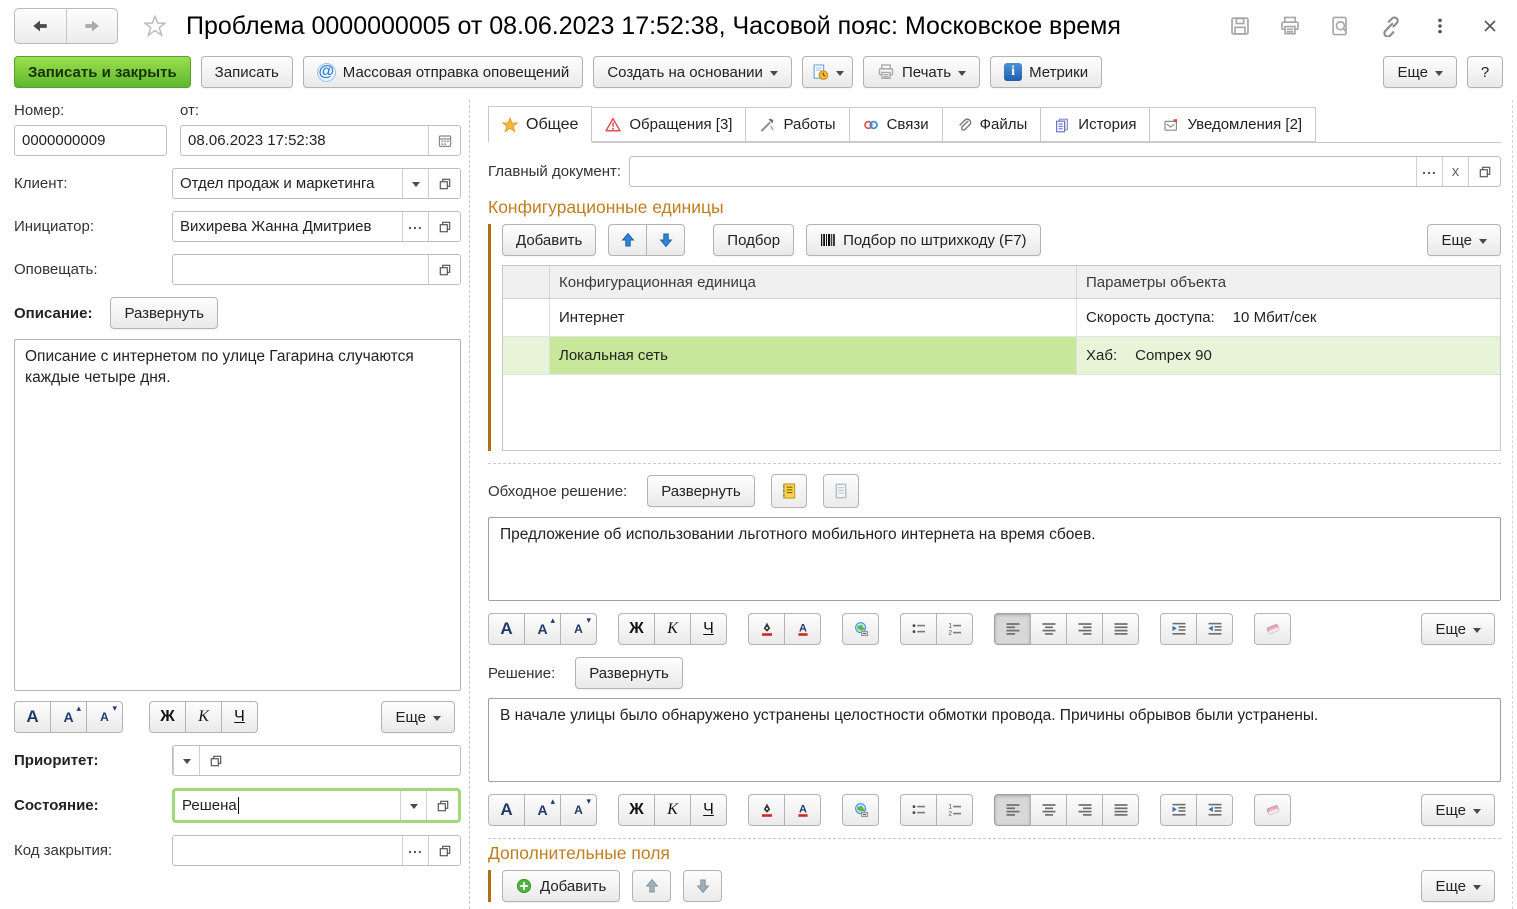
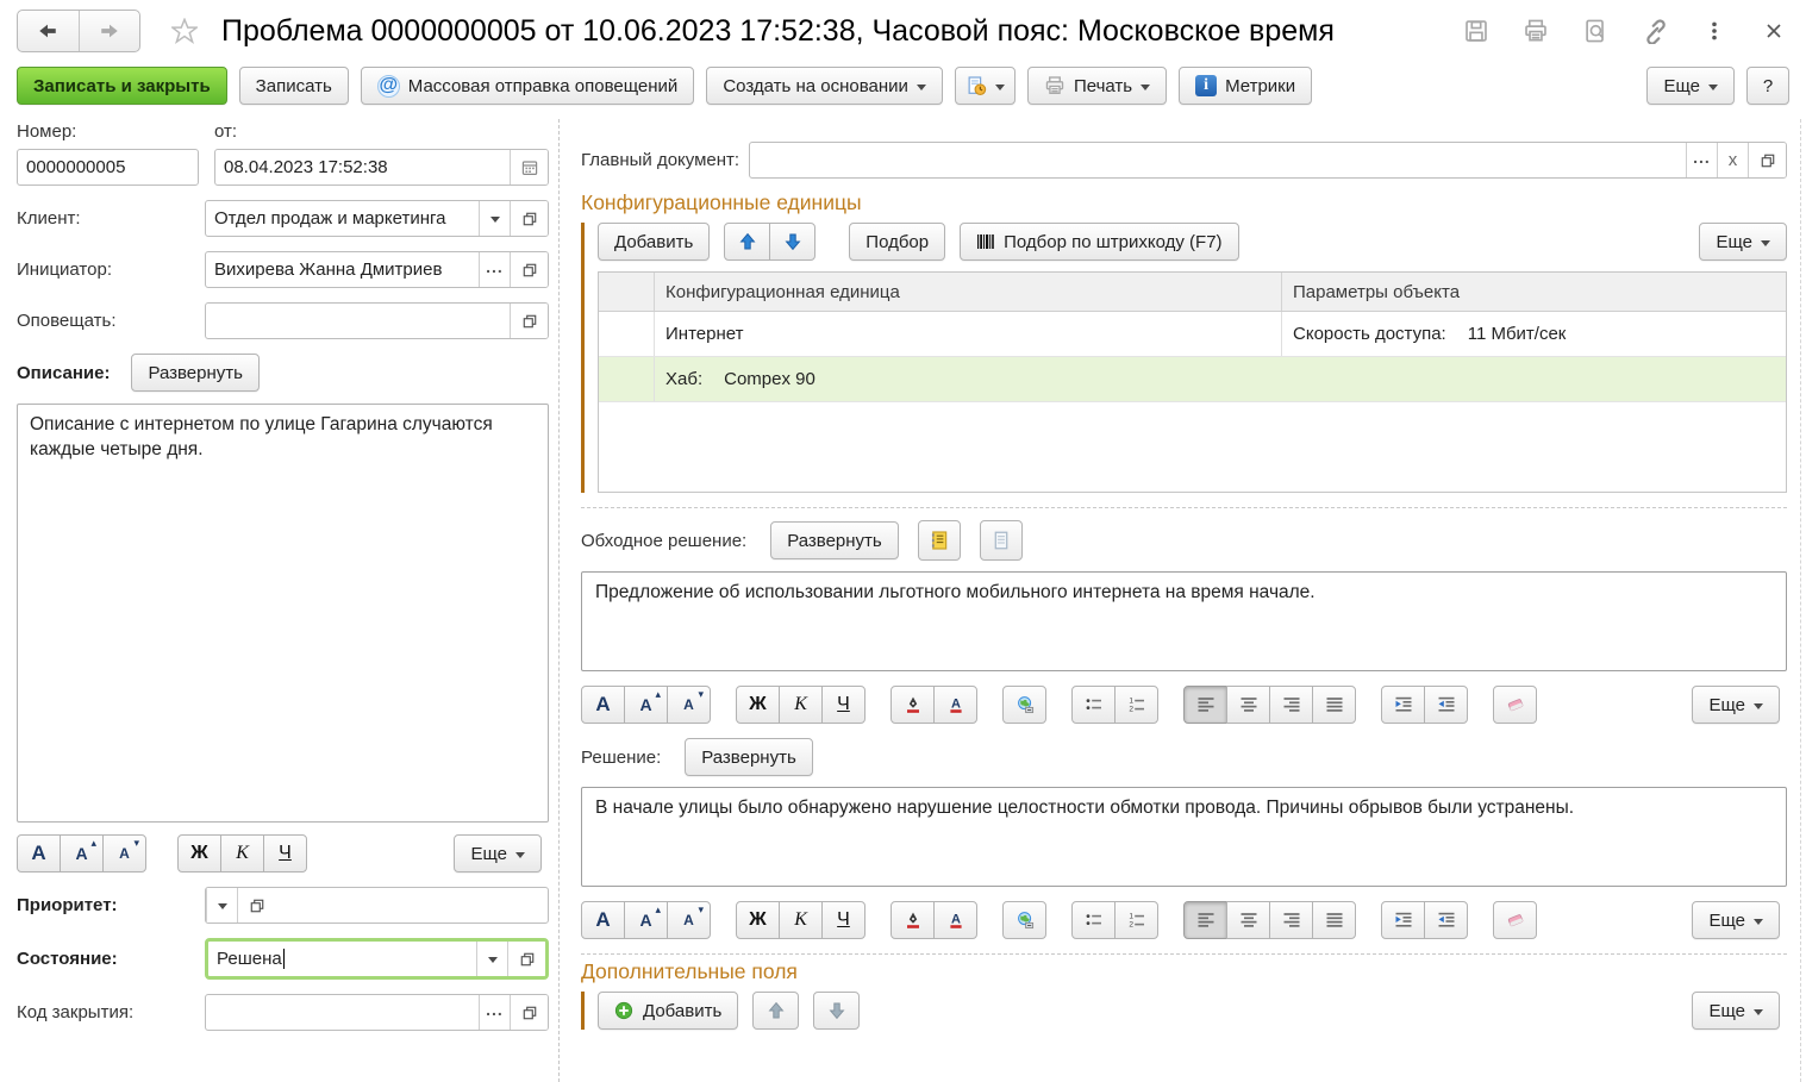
- Проблема 0000000005 от 08.06.2023 17:52:38, Часовой пояс: Московское время
+ Проблема 0000000005 от 10.06.2023 17:52:38, Часовой пояс: Московское время
  Записать и закрыть
  Записать
  @
  Массовая отправка оповещений
  Создать на основании
  Печать
  i
  Метрики
  Еще
  ?
  Номер:
- 0000000009
+ 0000000005
  от:
- 08.06.2023 17:52:38
+ 08.04.2023 17:52:38
  Клиент:
  Отдел продаж и маркетинга
  Инициатор:
  Вихирева Жанна Дмитриев
  ...
  Оповещать:
  Описание:
  Развернуть
  Описание с интернетом по улице Гагарина случаются каждые четыре дня.
  A
  A
  ▴
  A
  ▾
  Ж
  К
  Ч
  Еще
  Приоритет:
  Состояние:
  Решена
  Код закрытия:
  ...
- Общее
- Обращения [3]
- Работы
- Связи
- Файлы
- История
- Уведомления [2]
  Главный документ:
  ...
  x
  Конфигурационные единицы
  Добавить
  Подбор
  Подбор по штрихкоду (F7)
  Еще
  Конфигурационная единица
  Параметры объекта
  Интернет
  Скорость доступа:
- 10 Мбит/сек
+ 11 Мбит/сек
- Локальная сеть
  Хаб:
  Compex 90
  Обходное решение:
  Развернуть
- Предложение об использовании льготного мобильного интернета на время сбоев.
+ Предложение об использовании льготного мобильного интернета на время начале.
  A
  A
  ▴
  A
  ▾
  Ж
  К
  Ч
  Еще
  Решение:
  Развернуть
- В начале улицы было обнаружено устранены целостности обмотки провода. Причины обрывов были устранены.
+ В начале улицы было обнаружено нарушение целостности обмотки провода. Причины обрывов были устранены.
  A
  A
  ▴
  A
  ▾
  Ж
  К
  Ч
  Еще
  Дополнительные поля
  Добавить
  Еще
